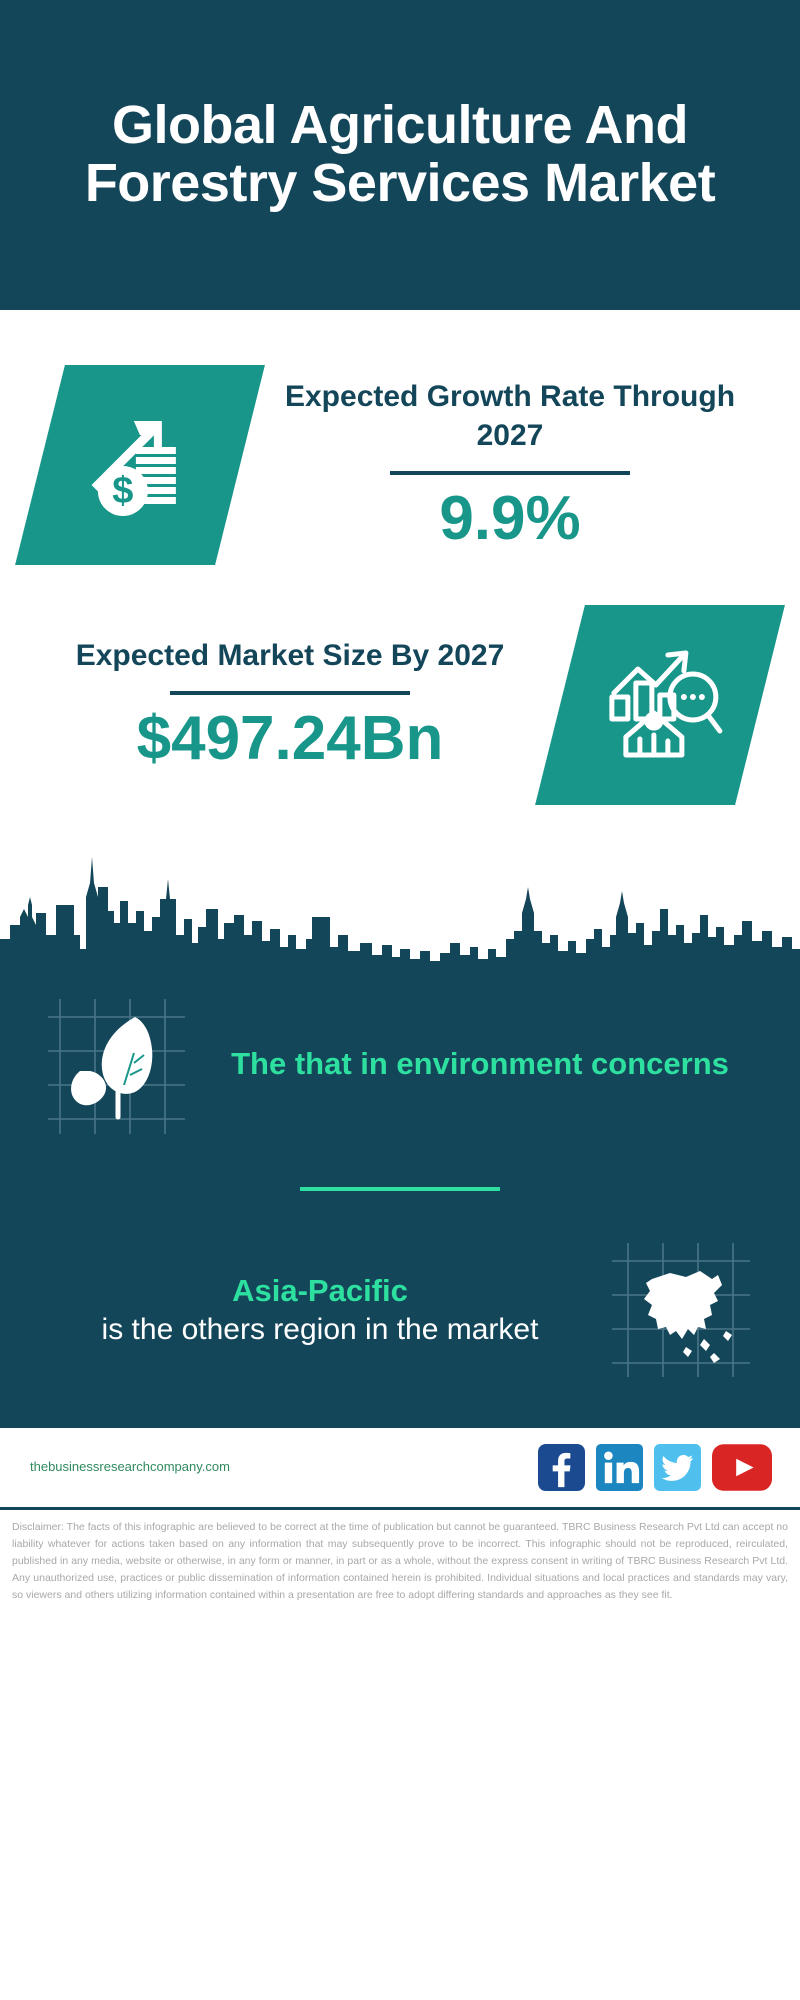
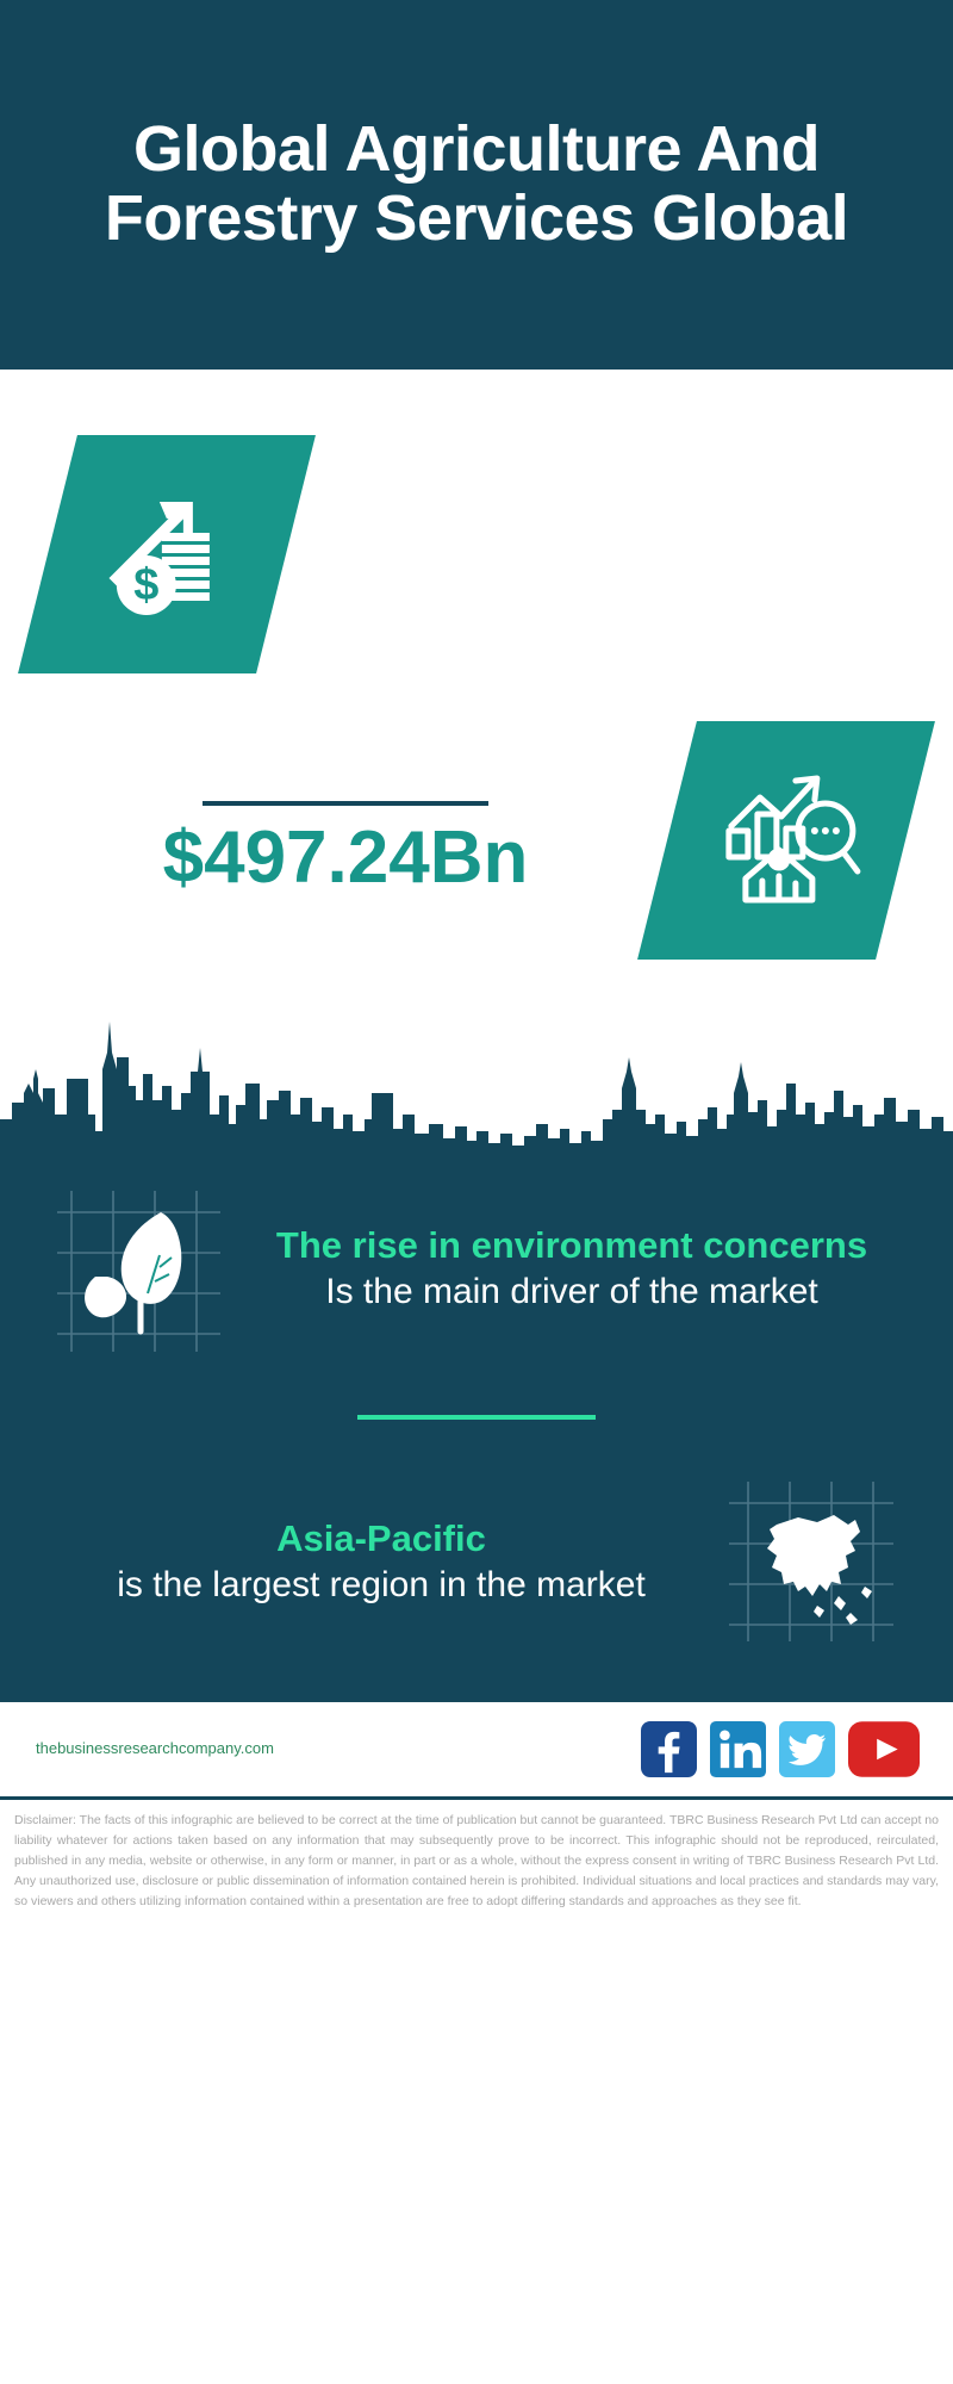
- Global Agriculture And Forestry Services Market
+ Global Agriculture And Forestry Services Global
- Expected Growth Rate Through 2027
- 9.9%
- Expected Market Size By 2027
  $497.24Bn
- The that in environment concerns
+ The rise in environment concerns
+ Is the main driver of the market
  Asia-Pacific
- is the others region in the market
+ is the largest region in the market
  thebusinessresearchcompany.com
- Disclaimer: The facts of this infographic are believed to be correct at the time of publication but cannot be guaranteed. TBRC Business Research Pvt Ltd can accept no liability whatever for actions taken based on any information that may subsequently prove to be incorrect. This infographic should not be reproduced, reirculated, published in any media, website or otherwise, in any form or manner, in part or as a whole, without the express consent in writing of TBRC Business Research Pvt Ltd. Any unauthorized use, practices or public dissemination of information contained herein is prohibited. Individual situations and local practices and standards may vary, so viewers and others utilizing information contained within a presentation are free to adopt differing standards and approaches as they see fit.
+ Disclaimer: The facts of this infographic are believed to be correct at the time of publication but cannot be guaranteed. TBRC Business Research Pvt Ltd can accept no liability whatever for actions taken based on any information that may subsequently prove to be incorrect. This infographic should not be reproduced, reirculated, published in any media, website or otherwise, in any form or manner, in part or as a whole, without the express consent in writing of TBRC Business Research Pvt Ltd. Any unauthorized use, disclosure or public dissemination of information contained herein is prohibited. Individual situations and local practices and standards may vary, so viewers and others utilizing information contained within a presentation are free to adopt differing standards and approaches as they see fit.
